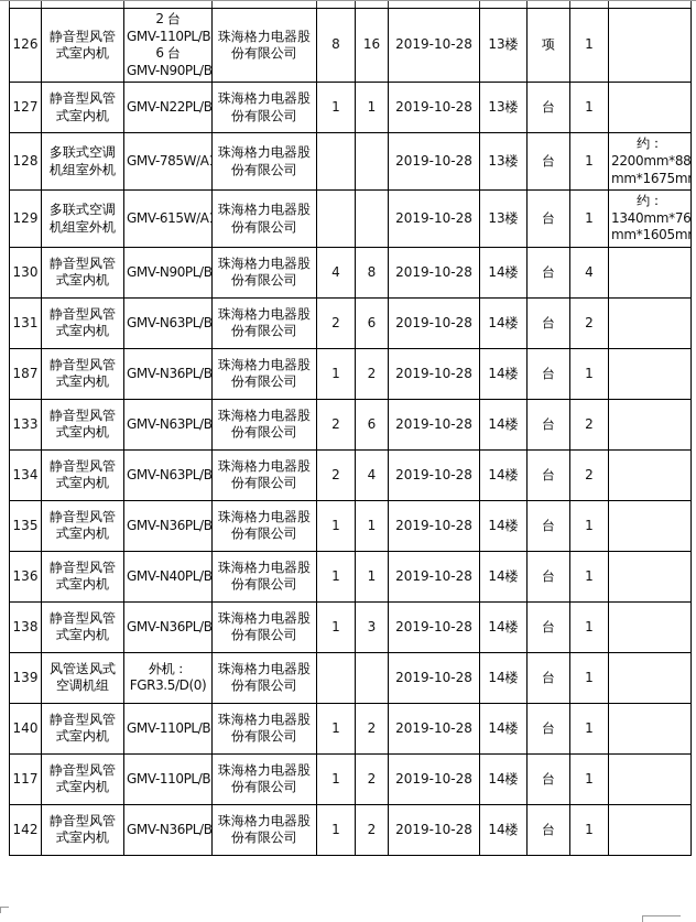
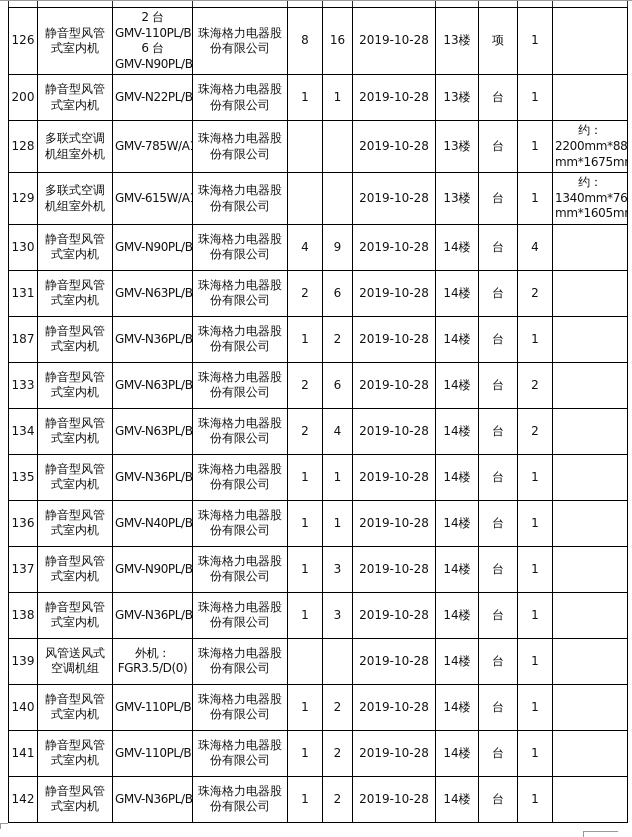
  126	静音型风管式室内机	2 台 GMV-110PL/B 6 台 GMV-N90PL/B	珠海格力电器股份有限公司	8	16	2019-10-28	13楼	项	1
- 127	静音型风管式室内机	GMV-N22PL/B	珠海格力电器股份有限公司	1	1	2019-10-28	13楼	台	1
+ 200	静音型风管式室内机	GMV-N22PL/B	珠海格力电器股份有限公司	1	1	2019-10-28	13楼	台	1
  128	多联式空调机组室外机	GMV-785W/A	珠海格力电器股份有限公司			2019-10-28	13楼	台	1	约： 2200mm*88 mm*1675m
  129	多联式空调机组室外机	GMV-615W/A	珠海格力电器股份有限公司			2019-10-28	13楼	台	1	约： 1340mm*76 mm*1605m
- 130	静音型风管式室内机	GMV-N90PL/B	珠海格力电器股份有限公司	4	8	2019-10-28	14楼	台	4
+ 130	静音型风管式室内机	GMV-N90PL/B	珠海格力电器股份有限公司	4	9	2019-10-28	14楼	台	4
  131	静音型风管式室内机	GMV-N63PL/B	珠海格力电器股份有限公司	2	6	2019-10-28	14楼	台	2
  187	静音型风管式室内机	GMV-N36PL/B	珠海格力电器股份有限公司	1	2	2019-10-28	14楼	台	1
  133	静音型风管式室内机	GMV-N63PL/B	珠海格力电器股份有限公司	2	6	2019-10-28	14楼	台	2
  134	静音型风管式室内机	GMV-N63PL/B	珠海格力电器股份有限公司	2	4	2019-10-28	14楼	台	2
  135	静音型风管式室内机	GMV-N36PL/B	珠海格力电器股份有限公司	1	1	2019-10-28	14楼	台	1
  136	静音型风管式室内机	GMV-N40PL/B	珠海格力电器股份有限公司	1	1	2019-10-28	14楼	台	1
+ 137	静音型风管式室内机	GMV-N90PL/B	珠海格力电器股份有限公司	1	3	2019-10-28	14楼	台	1
  138	静音型风管式室内机	GMV-N36PL/B	珠海格力电器股份有限公司	1	3	2019-10-28	14楼	台	1
  139	风管送风式空调机组	外机： FGR3.5/D(0)	珠海格力电器股份有限公司			2019-10-28	14楼	台	1
  140	静音型风管式室内机	GMV-110PL/B	珠海格力电器股份有限公司	1	2	2019-10-28	14楼	台	1
- 117	静音型风管式室内机	GMV-110PL/B	珠海格力电器股份有限公司	1	2	2019-10-28	14楼	台	1
+ 141	静音型风管式室内机	GMV-110PL/B	珠海格力电器股份有限公司	1	2	2019-10-28	14楼	台	1
  142	静音型风管式室内机	GMV-N36PL/B	珠海格力电器股份有限公司	1	2	2019-10-28	14楼	台	1
